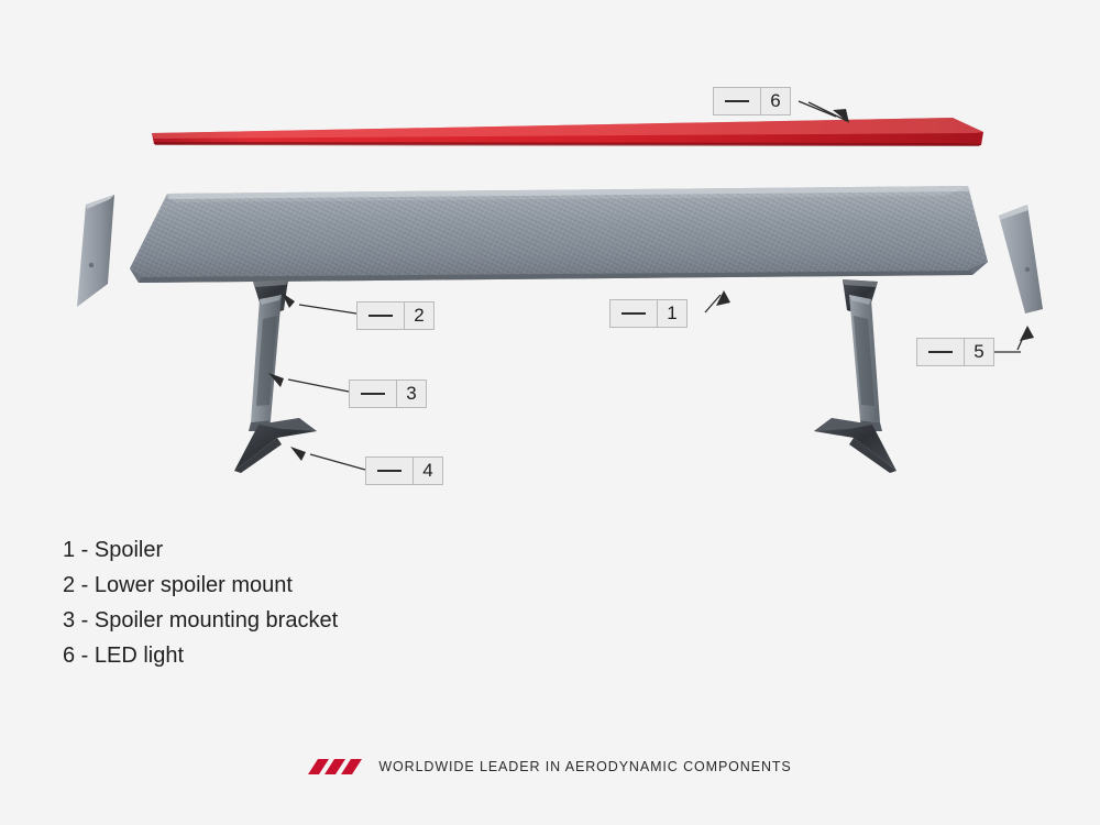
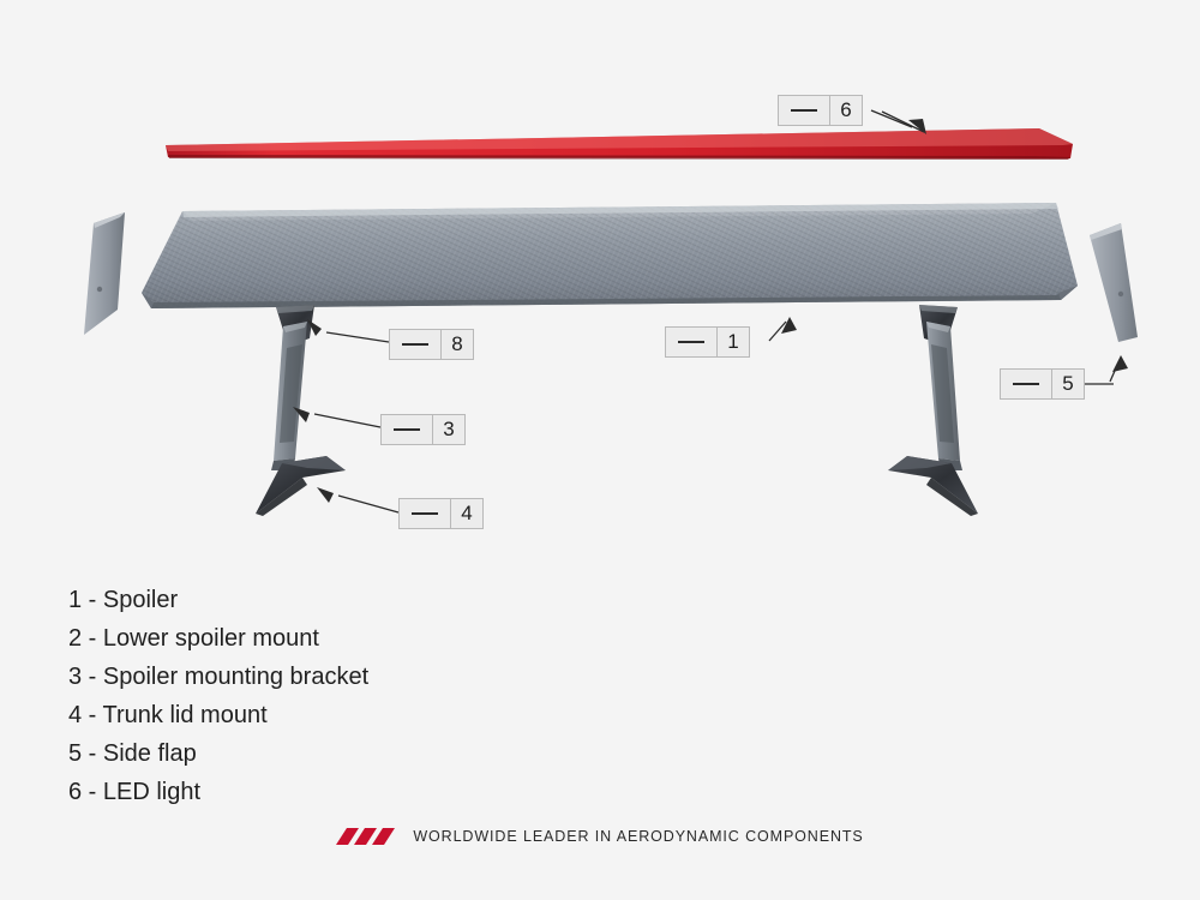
  6
- 2
+ 8
  1
  3
  5
  4
  1 - Spoiler
  2 - Lower spoiler mount
  3 - Spoiler mounting bracket
+ 4 - Trunk lid mount
+ 5 - Side flap
  6 - LED light
  WORLDWIDE LEADER IN AERODYNAMIC COMPONENTS
